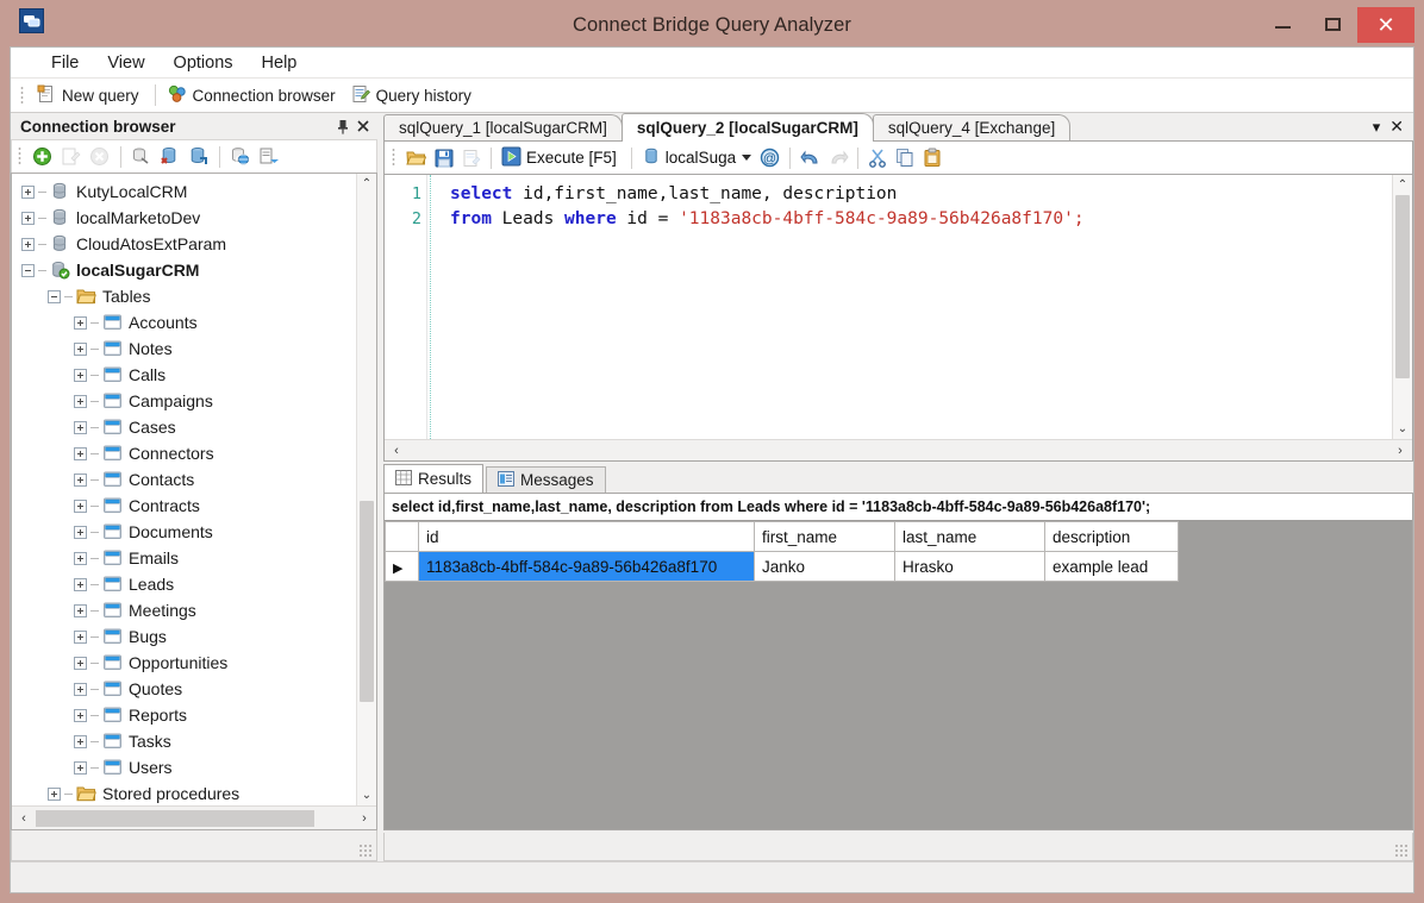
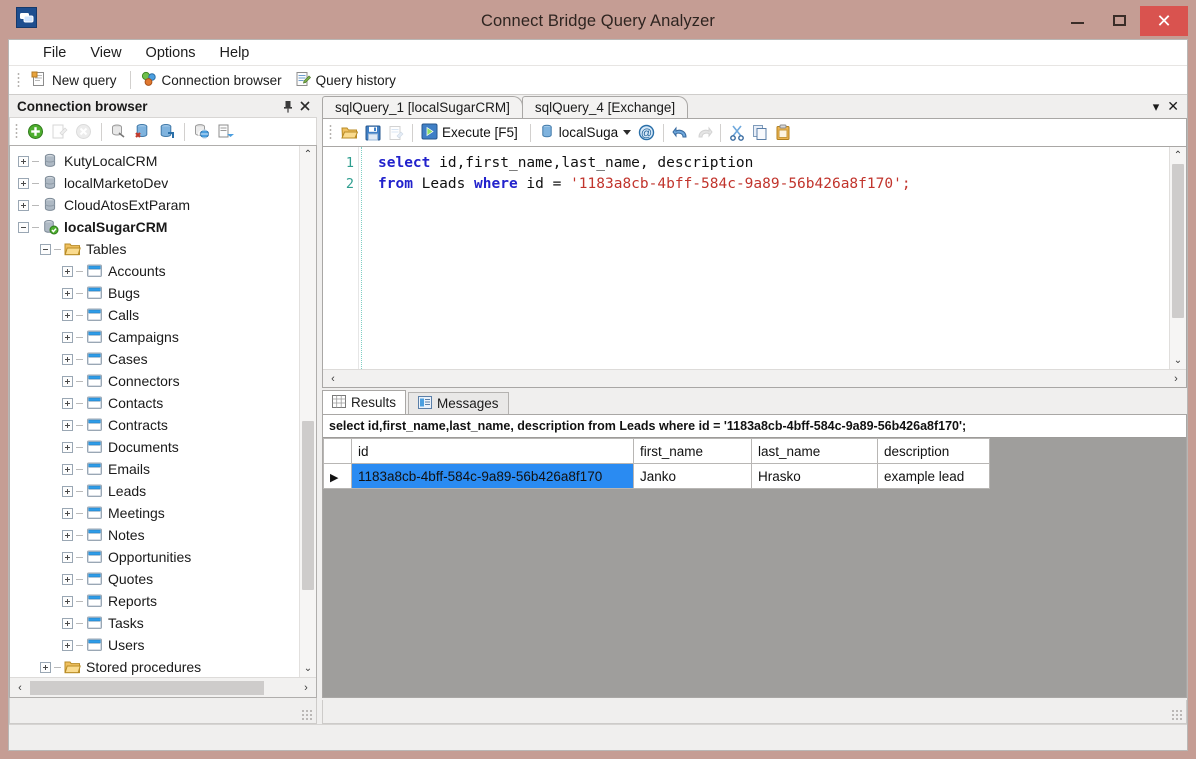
  Connect Bridge Query Analyzer
  ✕
  File
  View
  Options
  Help
  New query
  Connection browser
  Query history
  Connection browser
  KutyLocalCRM
  localMarketoDev
  CloudAtosExtParam
  localSugarCRM
  Tables
  Accounts
- Notes
+ Bugs
  Calls
  Campaigns
  Cases
  Connectors
  Contacts
  Contracts
  Documents
  Emails
  Leads
  Meetings
- Bugs
+ Notes
  Opportunities
  Quotes
  Reports
  Tasks
  Users
  Stored procedures
  ⌃
  ⌄
  ‹
  ›
  sqlQuery_1 [localSugarCRM]
- sqlQuery_2 [localSugarCRM]
  sqlQuery_4 [Exchange]
  ▾
  ✕
  Execute [F5]
  localSuga
  @
  1
  2
  select id,first_name,last_name, description
  from Leads where id = '1183a8cb-4bff-584c-9a89-56b426a8f170';
  ⌃
  ⌄
  ‹
  ›
  Results
  Messages
  select id,first_name,last_name, description from Leads where id = '1183a8cb-4bff-584c-9a89-56b426a8f170';
  	id	first_name	last_name	description
  ▶	1183a8cb-4bff-584c-9a89-56b426a8f170	Janko	Hrasko	example lead
